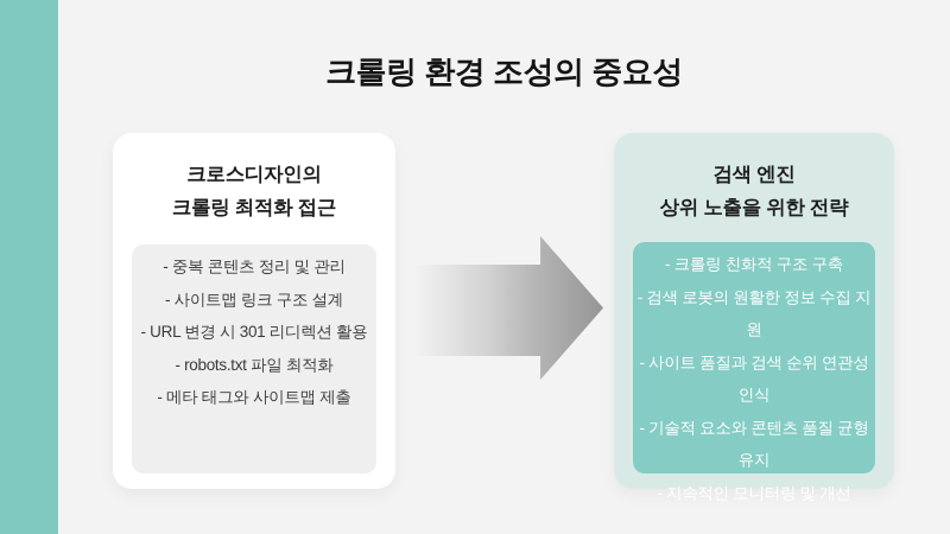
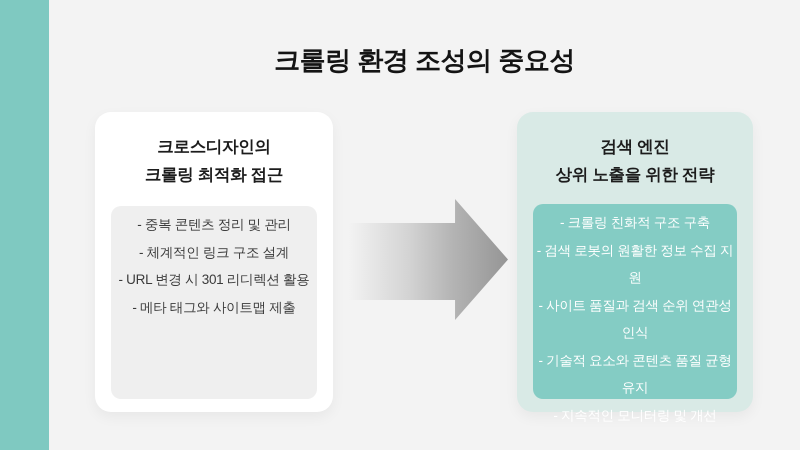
  크롤링 환경 조성의 중요성
  크로스디자인의
  크롤링 최적화 접근
  - 중복 콘텐츠 정리 및 관리
- - 사이트맵 링크 구조 설계
+ - 체계적인 링크 구조 설계
  - URL 변경 시 301 리디렉션 활용
- - robots.txt 파일 최적화
  - 메타 태그와 사이트맵 제출
  검색 엔진
  상위 노출을 위한 전략
  - 크롤링 친화적 구조 구축
  - 검색 로봇의 원활한 정보 수집 지원
  - 사이트 품질과 검색 순위 연관성 인식
  - 기술적 요소와 콘텐츠 품질 균형 유지
  - 지속적인 모니터링 및 개선
